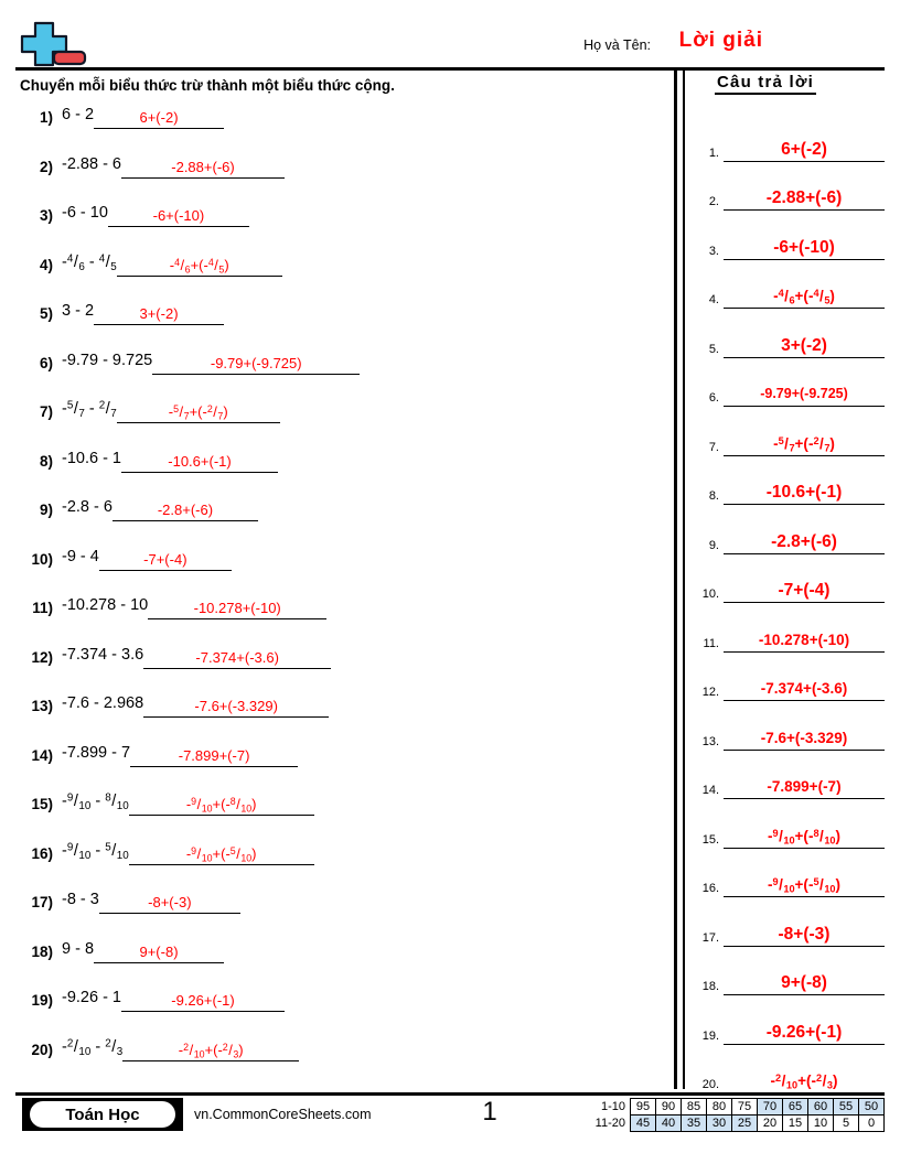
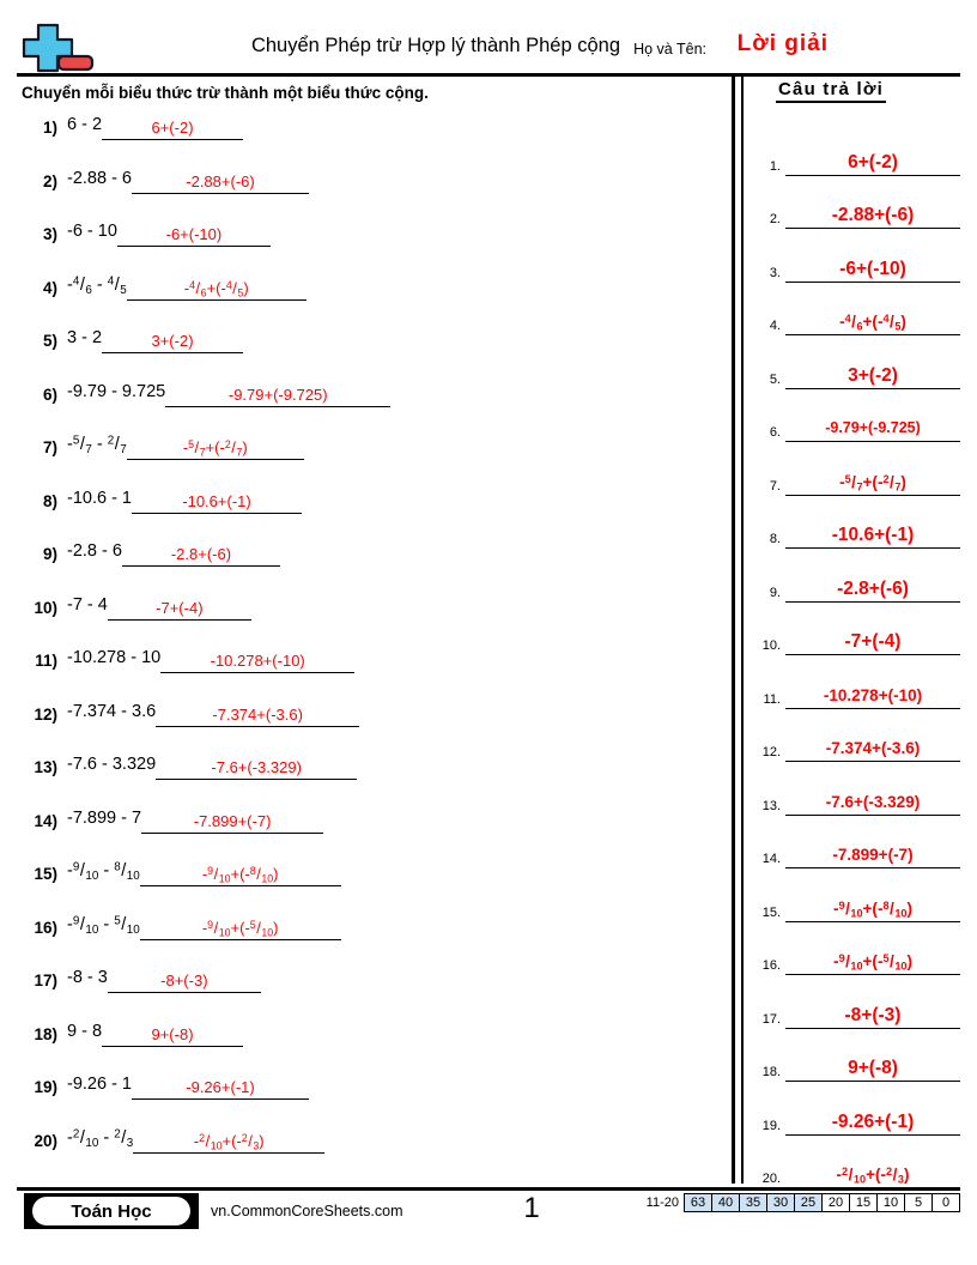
+ Chuyển Phép trừ Hợp lý thành Phép cộng
  Họ và Tên:
  Lời giải
  Chuyển mỗi biểu thức trừ thành một biểu thức cộng.
  1)
  6 - 2
  6+(-2)
  2)
  -2.88 - 6
  -2.88+(-6)
  3)
  -6 - 10
  -6+(-10)
  4)
  -4/6 - 4/5
  -4/6+(-4/5)
  5)
  3 - 2
  3+(-2)
  6)
  -9.79 - 9.725
  -9.79+(-9.725)
  7)
  -5/7 - 2/7
  -5/7+(-2/7)
  8)
  -10.6 - 1
  -10.6+(-1)
  9)
  -2.8 - 6
  -2.8+(-6)
  10)
- -9 - 4
+ -7 - 4
  -7+(-4)
  11)
  -10.278 - 10
  -10.278+(-10)
  12)
  -7.374 - 3.6
  -7.374+(-3.6)
  13)
- -7.6 - 2.968
+ -7.6 - 3.329
  -7.6+(-3.329)
  14)
  -7.899 - 7
  -7.899+(-7)
  15)
  -9/10 - 8/10
  -9/10+(-8/10)
  16)
  -9/10 - 5/10
  -9/10+(-5/10)
  17)
  -8 - 3
  -8+(-3)
  18)
  9 - 8
  9+(-8)
  19)
  -9.26 - 1
  -9.26+(-1)
  20)
  -2/10 - 2/3
  -2/10+(-2/3)
  Câu trả lời
  1.
  6+(-2)
  2.
  -2.88+(-6)
  3.
  -6+(-10)
  4.
  -4/6+(-4/5)
  5.
  3+(-2)
  6.
  -9.79+(-9.725)
  7.
  -5/7+(-2/7)
  8.
  -10.6+(-1)
  9.
  -2.8+(-6)
  10.
  -7+(-4)
  11.
  -10.278+(-10)
  12.
  -7.374+(-3.6)
  13.
  -7.6+(-3.329)
  14.
  -7.899+(-7)
  15.
  -9/10+(-8/10)
  16.
  -9/10+(-5/10)
  17.
  -8+(-3)
  18.
  9+(-8)
  19.
  -9.26+(-1)
  20.
  -2/10+(-2/3)
  Toán Học
  vn.CommonCoreSheets.com
  1
- 1-10	95	90	85	80	75	70	65	60	55	50
- 11-20	45	40	35	30	25	20	15	10	5	0
+ 11-20	63	40	35	30	25	20	15	10	5	0
